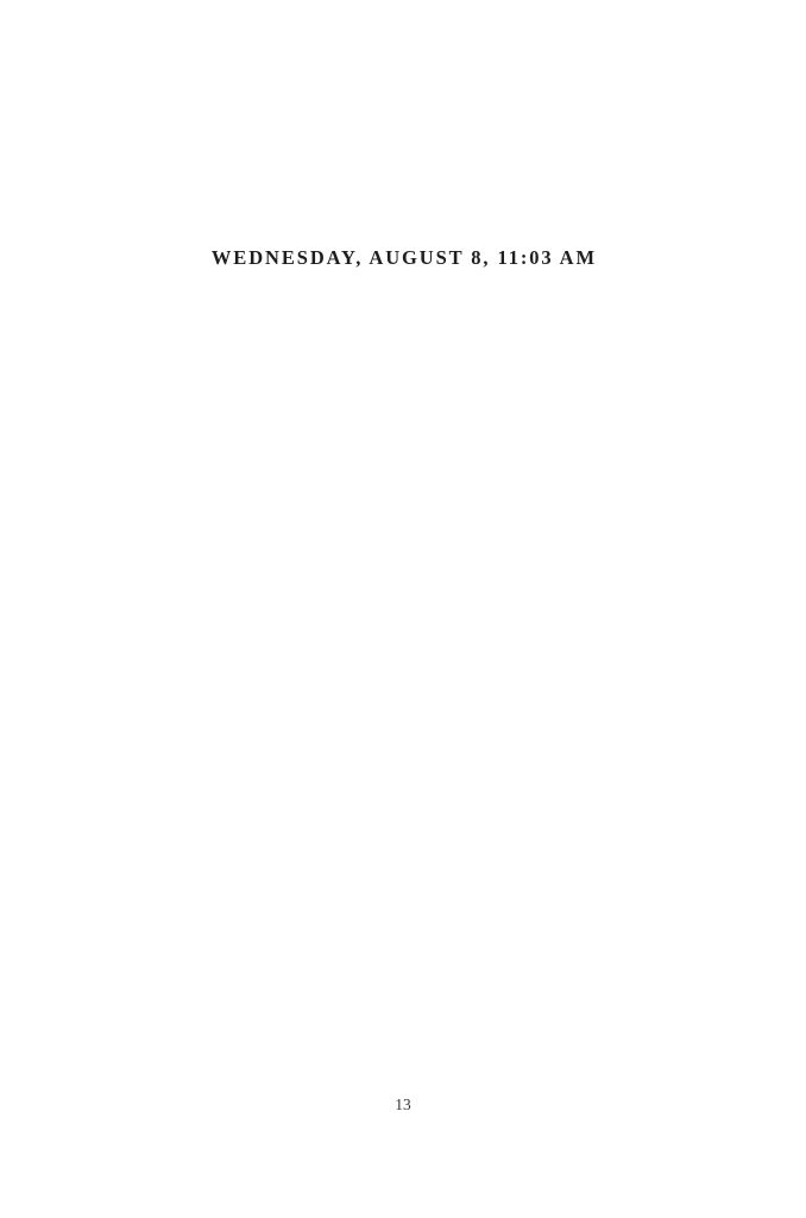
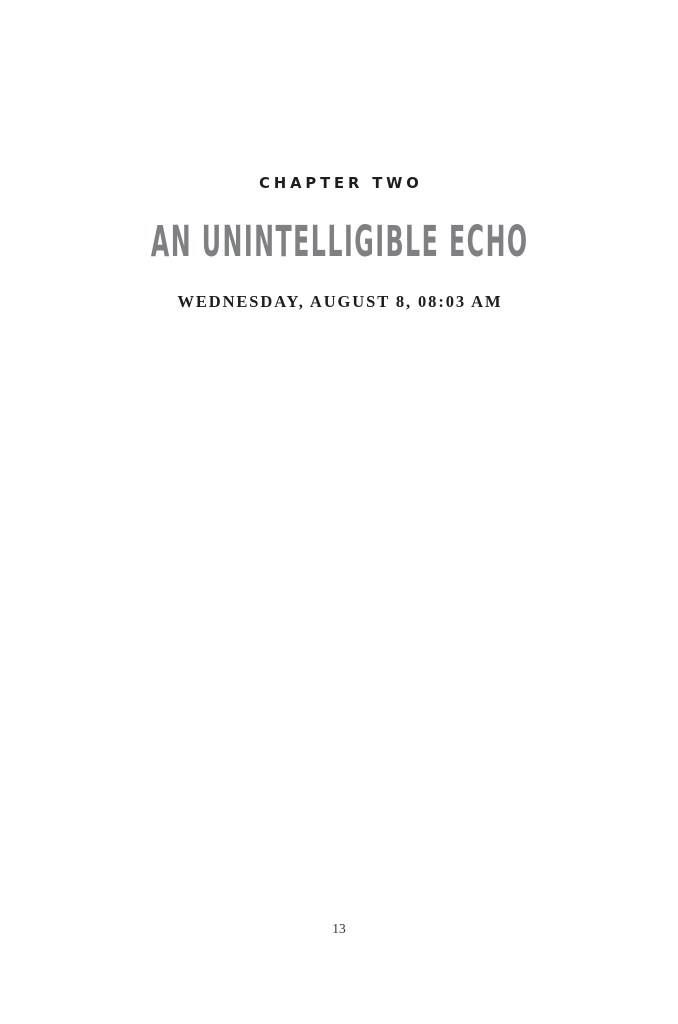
+ CHAPTER TWO
+ AN UNINTELLIGIBLE ECHO
- WEDNESDAY, AUGUST 8, 11:03 AM
+ WEDNESDAY, AUGUST 8, 08:03 AM
  13
